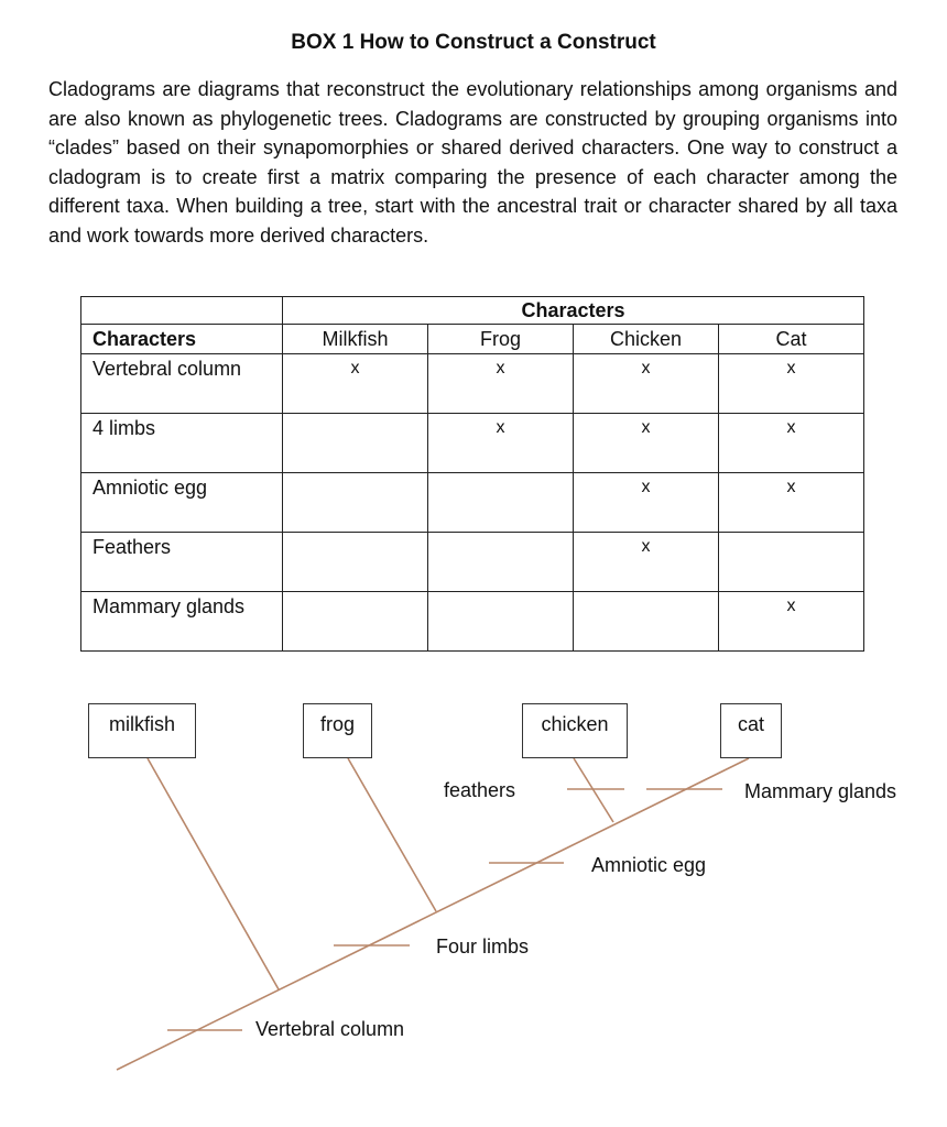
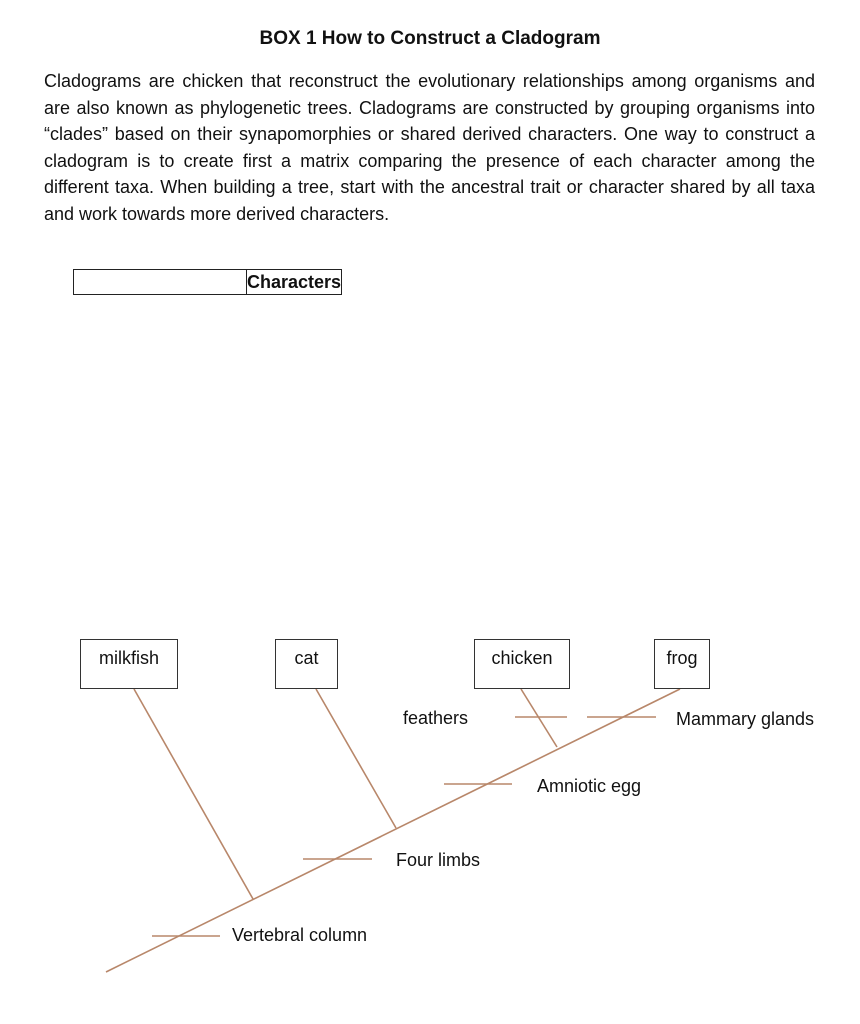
- BOX 1 How to Construct a Construct
+ BOX 1 How to Construct a Cladogram
- Cladograms are diagrams that reconstruct the evolutionary relationships among organisms and are also known as phylogenetic trees. Cladograms are constructed by grouping organisms into “clades” based on their synapomorphies or shared derived characters. One way to construct a cladogram is to create first a matrix comparing the presence of each character among the different taxa. When building a tree, start with the ancestral trait or character shared by all taxa and work towards more derived characters.
+ Cladograms are chicken that reconstruct the evolutionary relationships among organisms and are also known as phylogenetic trees. Cladograms are constructed by grouping organisms into “clades” based on their synapomorphies or shared derived characters. One way to construct a cladogram is to create first a matrix comparing the presence of each character among the different taxa. When building a tree, start with the ancestral trait or character shared by all taxa and work towards more derived characters.
  	Characters
- Characters	Milkfish	Frog	Chicken	Cat
- Vertebral column	x	x	x	x
- 4 limbs		x	x	x
- Amniotic egg			x	x
- Feathers			x
- Mammary glands				x
  milkfish
- frog
+ cat
  chicken
- cat
+ frog
  feathers
  Mammary glands
  Amniotic egg
  Four limbs
  Vertebral column
